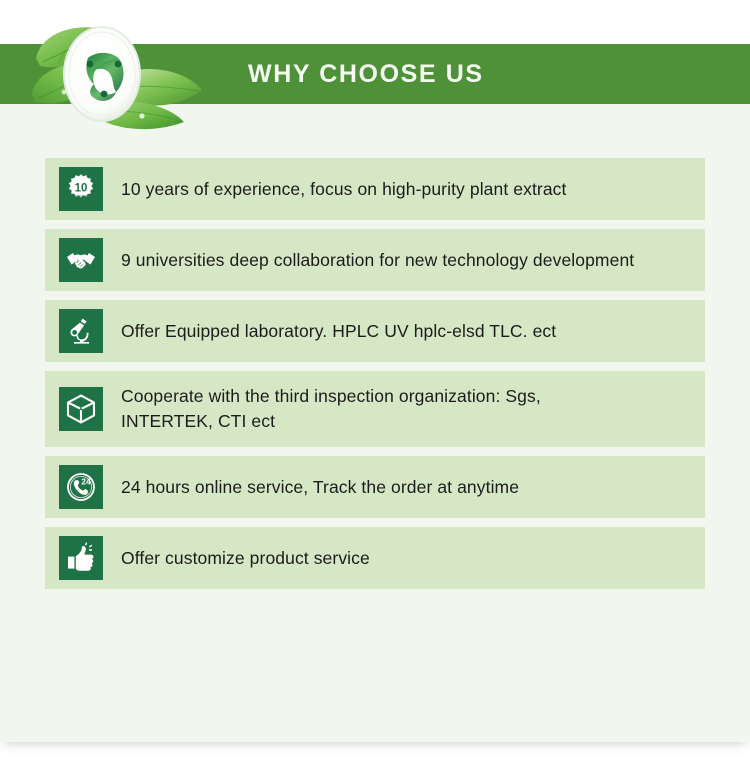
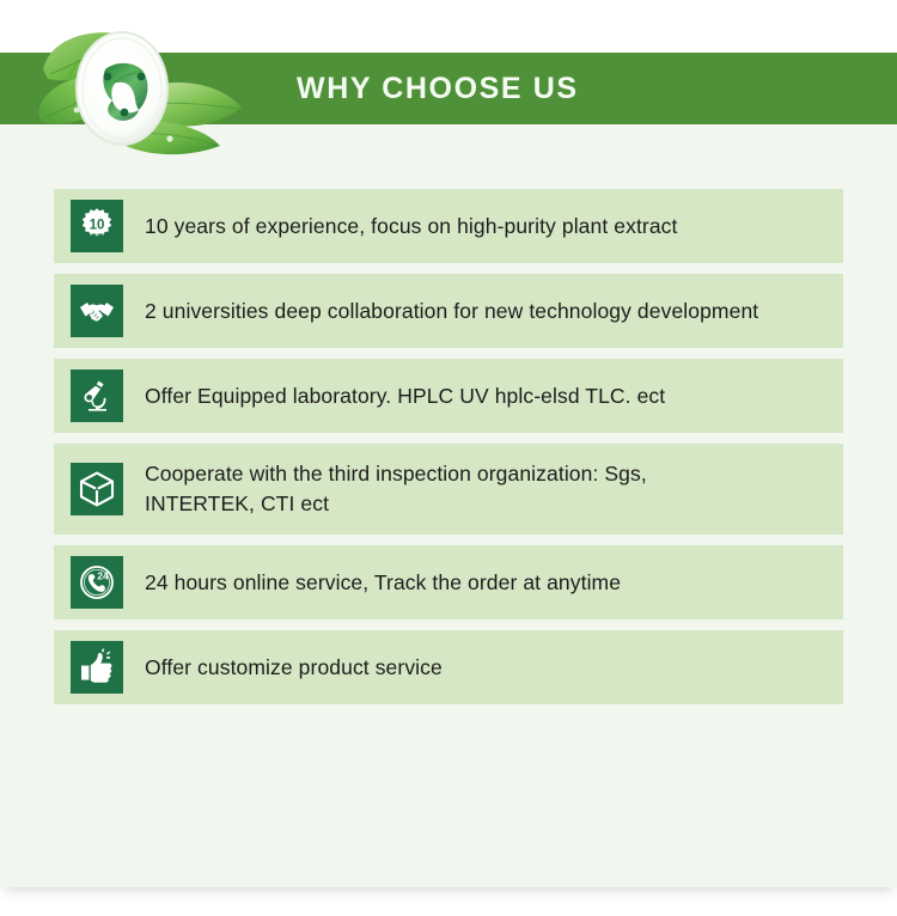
  WHY CHOOSE US
  10
  10 years of experience, focus on high-purity plant extract
- 9 universities deep collaboration for new technology development
+ 2 universities deep collaboration for new technology development
  Offer Equipped laboratory. HPLC UV hplc-elsd TLC. ect
  Cooperate with the third inspection organization: Sgs,
  INTERTEK, CTI ect
  24
  24 hours online service, Track the order at anytime
  Offer customize product service
